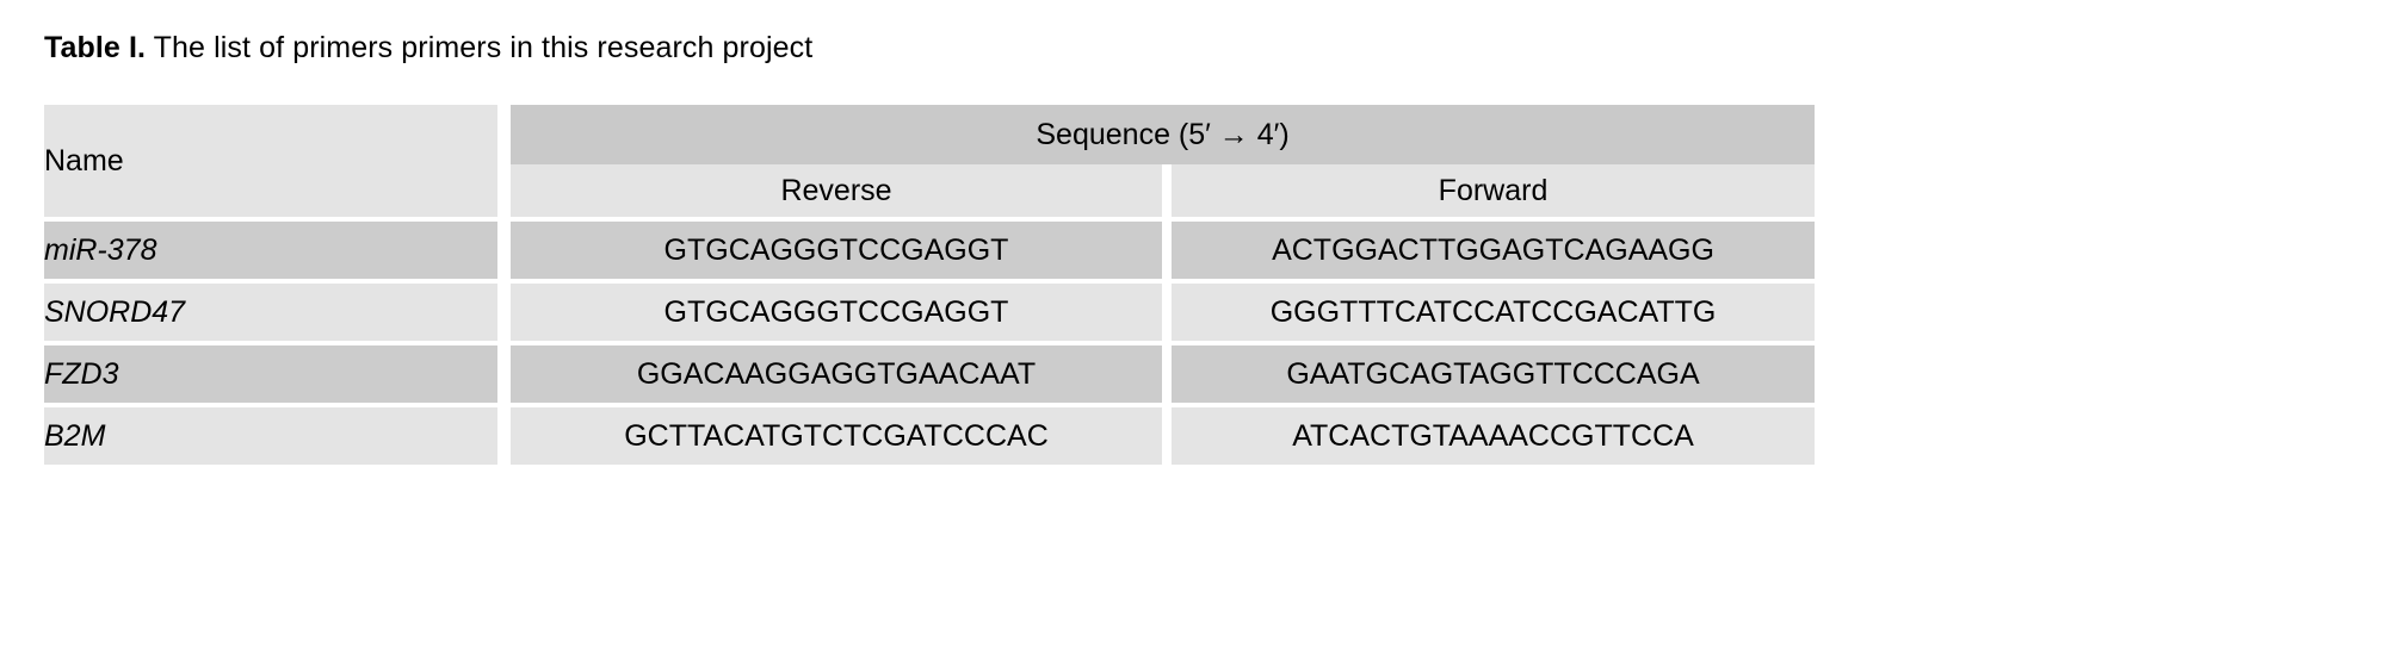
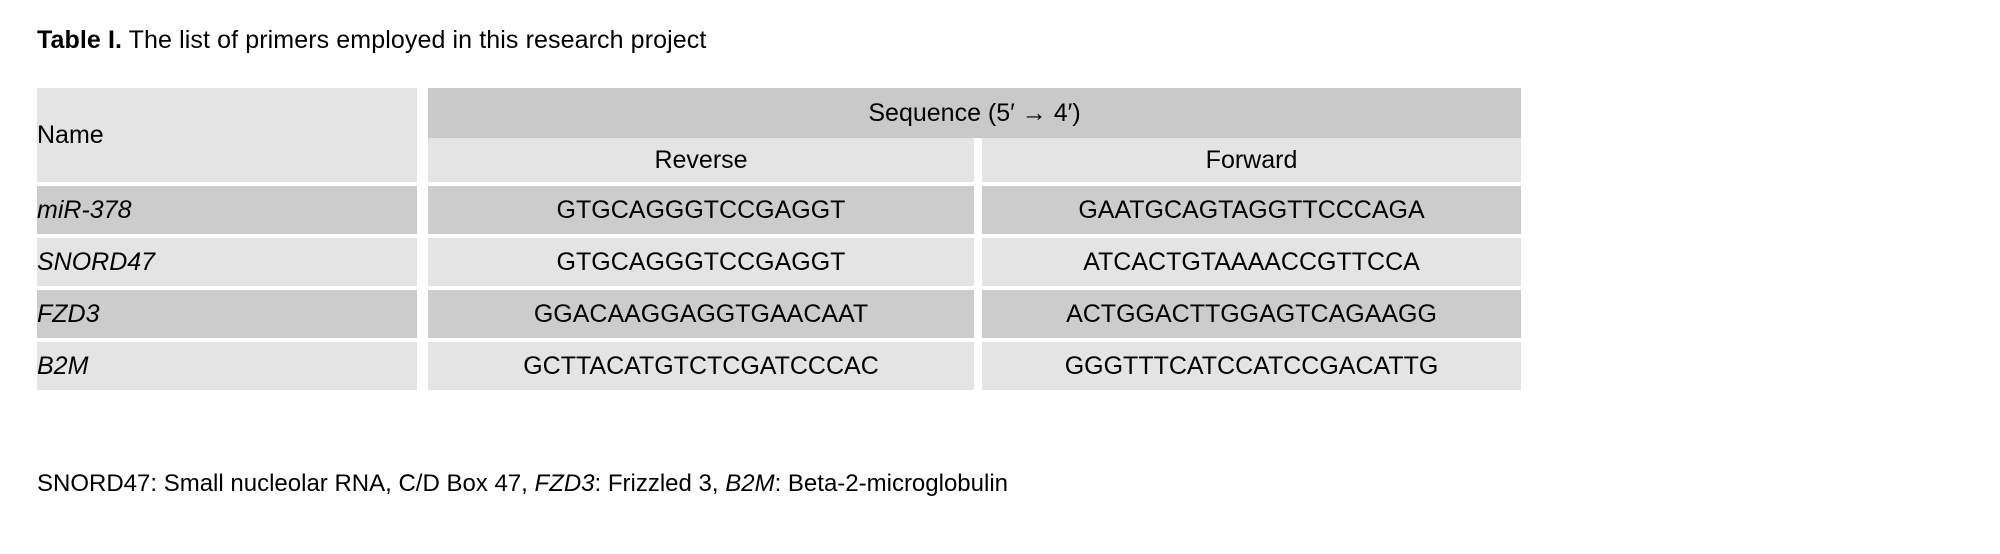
- Table I. The list of primers primers in this research project
+ Table I. The list of primers employed in this research project
  Name		Sequence (5′ → 4′)
  Reverse		Forward
- miR-378		GTGCAGGGTCCGAGGT		ACTGGACTTGGAGTCAGAAGG
+ miR-378		GTGCAGGGTCCGAGGT		GAATGCAGTAGGTTCCCAGA
- SNORD47		GTGCAGGGTCCGAGGT		GGGTTTCATCCATCCGACATTG
+ SNORD47		GTGCAGGGTCCGAGGT		ATCACTGTAAAACCGTTCCA
- FZD3		GGACAAGGAGGTGAACAAT		GAATGCAGTAGGTTCCCAGA
+ FZD3		GGACAAGGAGGTGAACAAT		ACTGGACTTGGAGTCAGAAGG
- B2M		GCTTACATGTCTCGATCCCAC		ATCACTGTAAAACCGTTCCA
+ B2M		GCTTACATGTCTCGATCCCAC		GGGTTTCATCCATCCGACATTG
+ SNORD47: Small nucleolar RNA, C/D Box 47, FZD3: Frizzled 3, B2M: Beta-2-microglobulin
